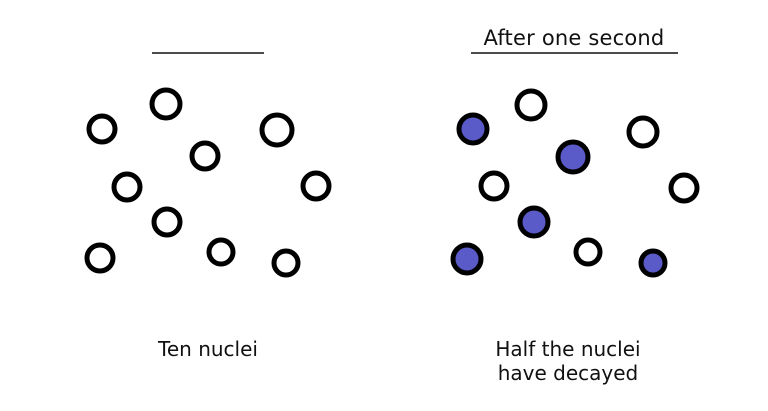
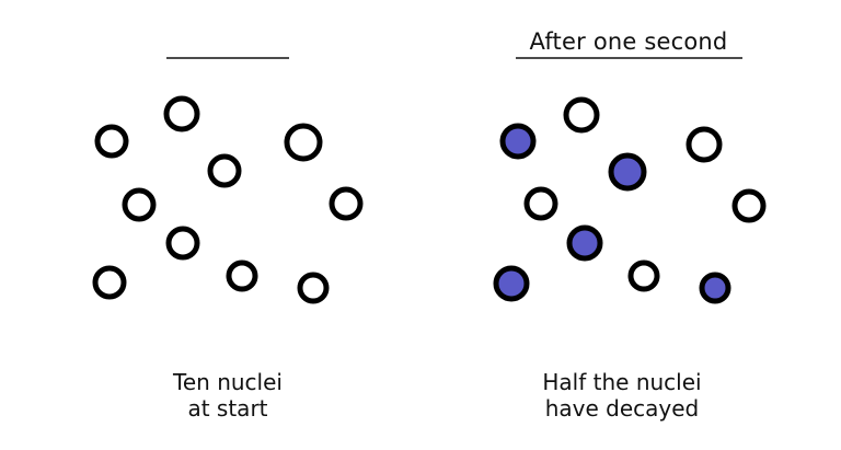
  Ten nuclei
+ at start
  After one second
  Half the nuclei
  have decayed
